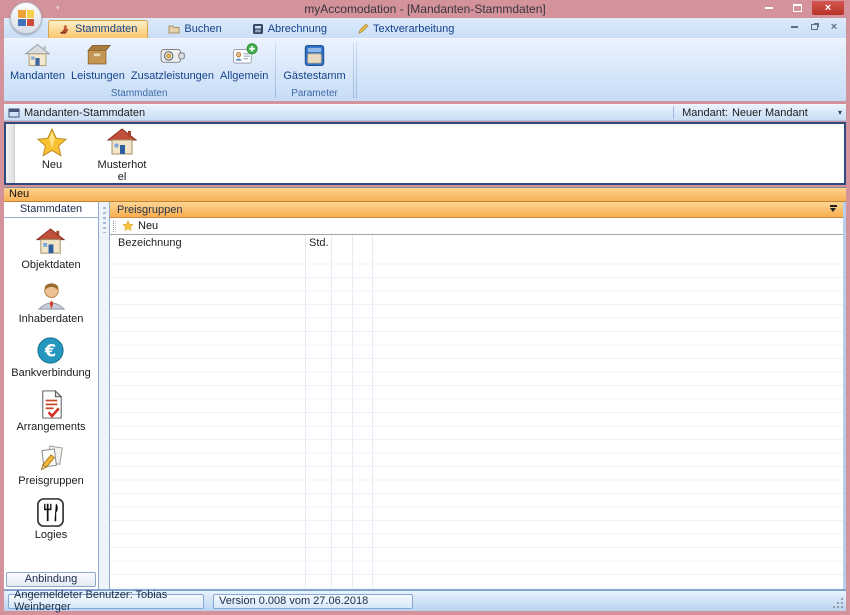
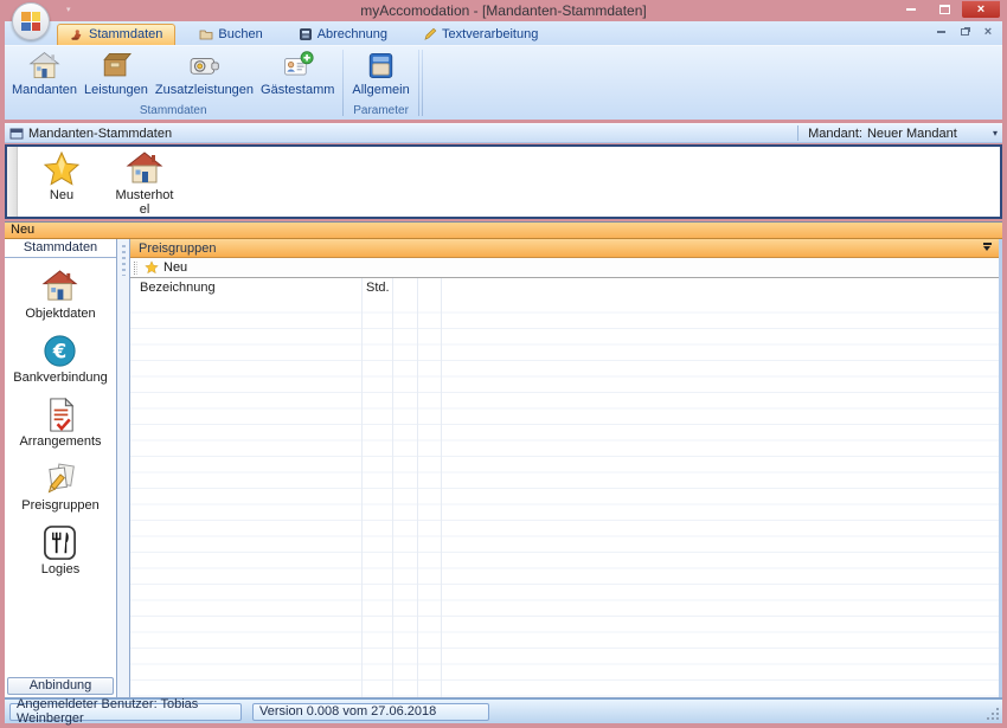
  myAccomodation - [Mandanten-Stammdaten]
  ×
  Stammdaten
  Buchen
  Abrechnung
  Textverarbeitung
  ×
  Mandanten
  Leistungen
  Zusatzleistungen
- Allgemein
+ Gästestamm
  Stammdaten
- Gästestamm
+ Allgemein
  Parameter
  Mandanten-Stammdaten
  Mandant:
  Neuer Mandant
  ▾
  Neu
  Musterhot
  el
  Neu
  Stammdaten
  Objektdaten
- Inhaberdaten
  €
  Bankverbindung
  Arrangements
  Preisgruppen
  Logies
  Anbindung
  Preisgruppen
  Neu
  Bezeichnung
  Std.
  Angemeldeter Benutzer: Tobias Weinberger
  Version 0.008 vom 27.06.2018
